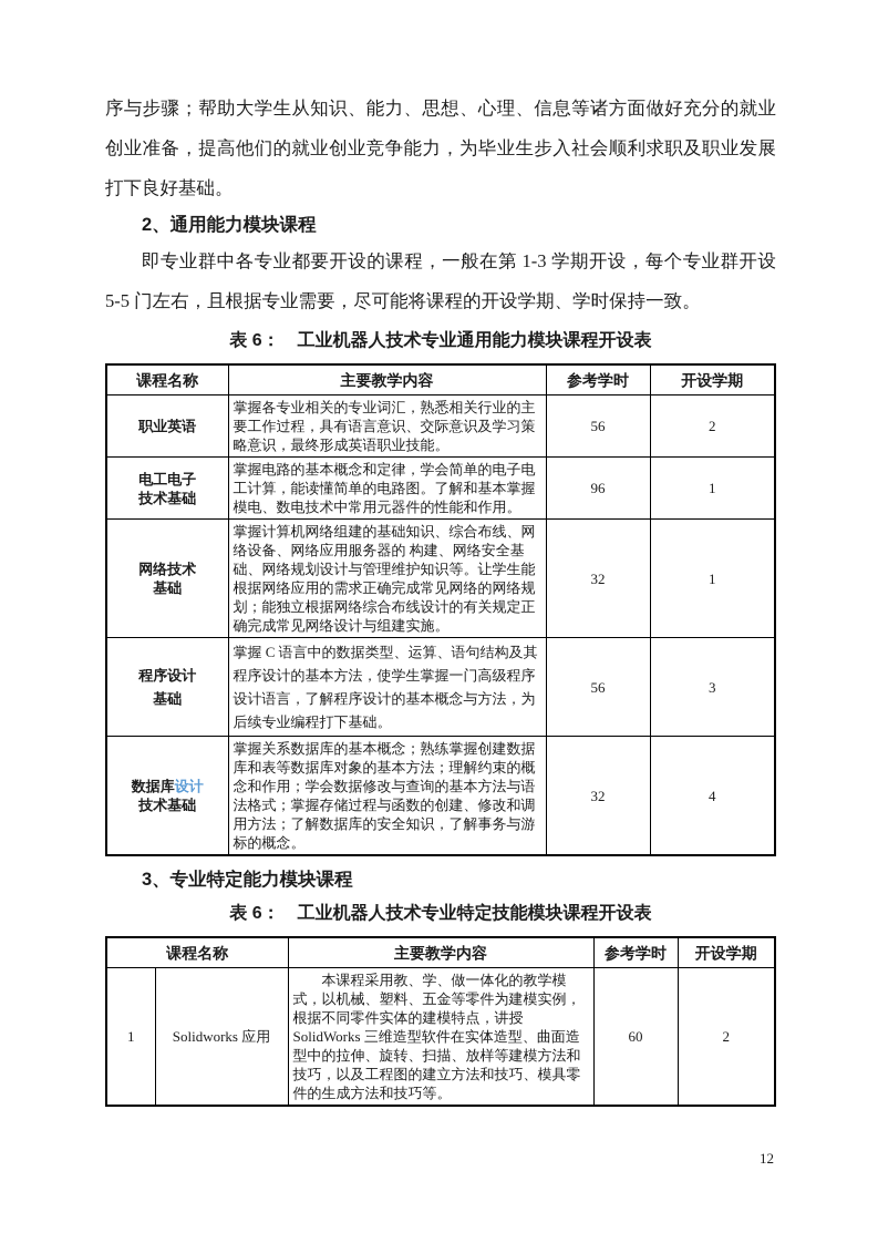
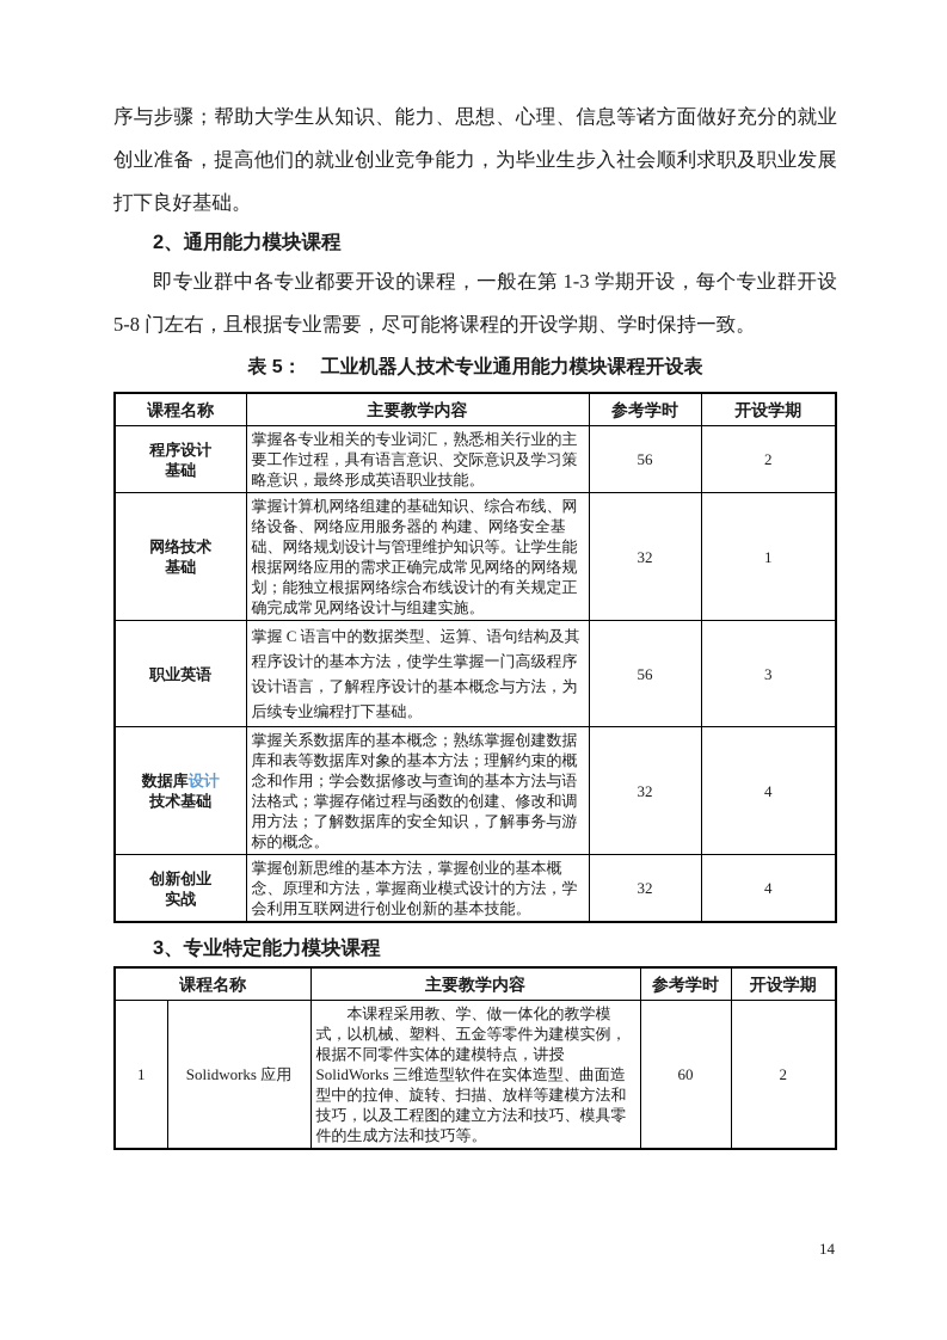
  序与步骤；帮助大学生从知识、能力、思想、心理、信息等诸方面做好充分的就业创业准备，提高他们的就业创业竞争能力，为毕业生步入社会顺利求职及职业发展打下良好基础。
  2、通用能力模块课程
- 即专业群中各专业都要开设的课程，一般在第 1-3 学期开设，每个专业群开设 5-5 门左右，且根据专业需要，尽可能将课程的开设学期、学时保持一致。
+ 即专业群中各专业都要开设的课程，一般在第 1-3 学期开设，每个专业群开设 5-8 门左右，且根据专业需要，尽可能将课程的开设学期、学时保持一致。
- 表 6： 工业机器人技术专业通用能力模块课程开设表
+ 表 5： 工业机器人技术专业通用能力模块课程开设表
  课程名称	主要教学内容	参考学时	开设学期
- 职业英语	掌握各专业相关的专业词汇，熟悉相关行业的主要工作过程，具有语言意识、交际意识及学习策略意识，最终形成英语职业技能。	56	2
+ 程序设计 基础	掌握各专业相关的专业词汇，熟悉相关行业的主要工作过程，具有语言意识、交际意识及学习策略意识，最终形成英语职业技能。	56	2
- 电工电子 技术基础	掌握电路的基本概念和定律，学会简单的电子电工计算，能读懂简单的电路图。了解和基本掌握模电、数电技术中常用元器件的性能和作用。	96	1
  网络技术 基础	掌握计算机网络组建的基础知识、综合布线、网络设备、网络应用服务器的 构建、网络安全基础、网络规划设计与管理维护知识等。让学生能根据网络应用的需求正确完成常见网络的网络规划；能独立根据网络综合布线设计的有关规定正确完成常见网络设计与组建实施。	32	1
- 程序设计 基础	掌握 C 语言中的数据类型、运算、语句结构及其程序设计的基本方法，使学生掌握一门高级程序设计语言，了解程序设计的基本概念与方法，为后续专业编程打下基础。	56	3
+ 职业英语	掌握 C 语言中的数据类型、运算、语句结构及其程序设计的基本方法，使学生掌握一门高级程序设计语言，了解程序设计的基本概念与方法，为后续专业编程打下基础。	56	3
  数据库设计技术基础	掌握关系数据库的基本概念；熟练掌握创建数据库和表等数据库对象的基本方法；理解约束的概念和作用；学会数据修改与查询的基本方法与语法格式；掌握存储过程与函数的创建、修改和调用方法；了解数据库的安全知识，了解事务与游标的概念。	32	4
+ 创新创业 实战	掌握创新思维的基本方法，掌握创业的基本概念、原理和方法，掌握商业模式设计的方法，学会利用互联网进行创业创新的基本技能。	32	4
  3、专业特定能力模块课程
- 表 6： 工业机器人技术专业特定技能模块课程开设表
  课程名称	主要教学内容	参考学时	开设学期
  1	Solidworks 应用	本课程采用教、学、做一体化的教学模式，以机械、塑料、五金等零件为建模实例，根据不同零件实体的建模特点，讲授 SolidWorks 三维造型软件在实体造型、曲面造型中的拉伸、旋转、扫描、放样等建模方法和技巧，以及工程图的建立方法和技巧、模具零件的生成方法和技巧等。	60	2
- 12
+ 14
